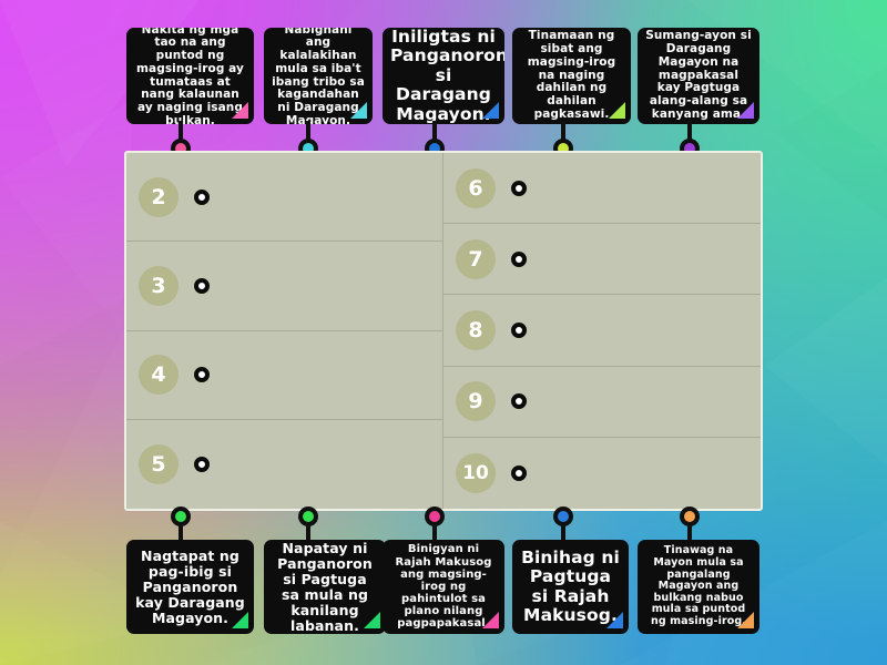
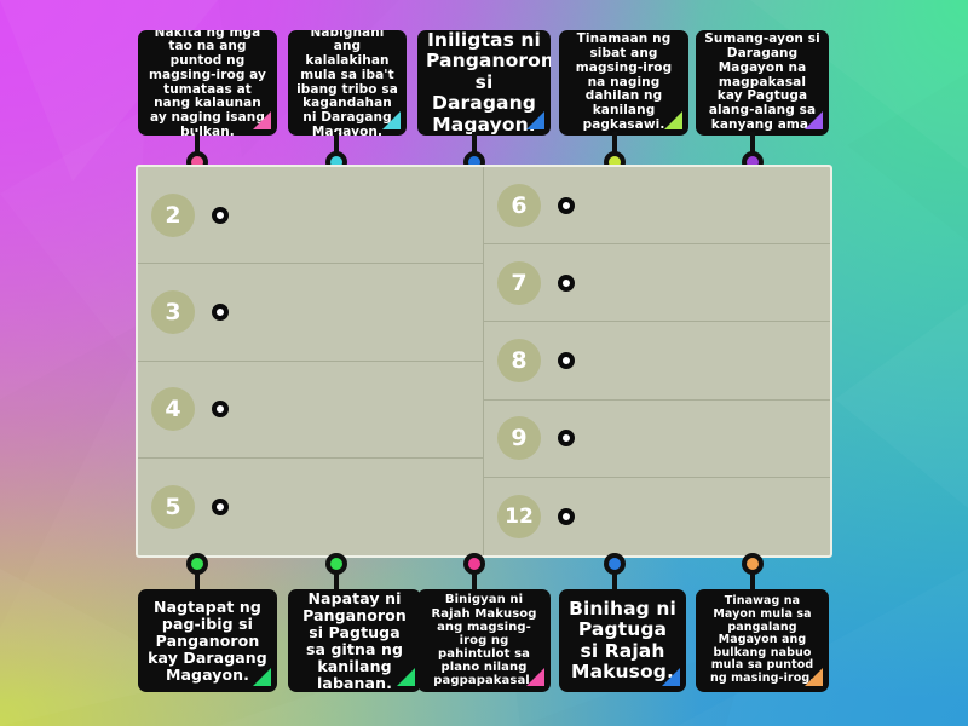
  Nakita ng mga tao na ang puntod ng magsing-irog ay tumataas at nang kalaunan ay naging isang blkan.
  Nabighani ang kalalakihan mula sa iba't ibang tribo sa kagandahan ni Daragang Maayon.
  Iniligtas ni Panganoron si Daragang Magayon.
- Tinamaan ng sibat ang magsing-irog na naging dahilan ng dahilan pagkasawi.
+ Tinamaan ng sibat ang magsing-irog na naging dahilan ng kanilang pagkasawi.
  Sumang-ayon si Daragang Magayon na magpakasal kay Pagtuga alang-alang sa kanyang ama.
  2
  3
  4
  5
  6
  7
  8
  9
- 10
+ 12
  Nagtapat ng pag-ibig si Panganoron kay Daragang Magayon.
- Napatay ni Panganoron si Pagtuga sa mula ng kanilang labanan.
+ Napatay ni Panganoron si Pagtuga sa gitna ng kanilang labanan.
  Binigyan ni Rajah Makusog ang magsing-irog ng pahintulot sa plano nilang pagpapakasal.
  Binihag ni Pagtuga si Rajah Makusog.
  Tinawag na Mayon mula sa pangalang Magayon ang bulkang nabuo mula sa puntod ng masing-irog.
